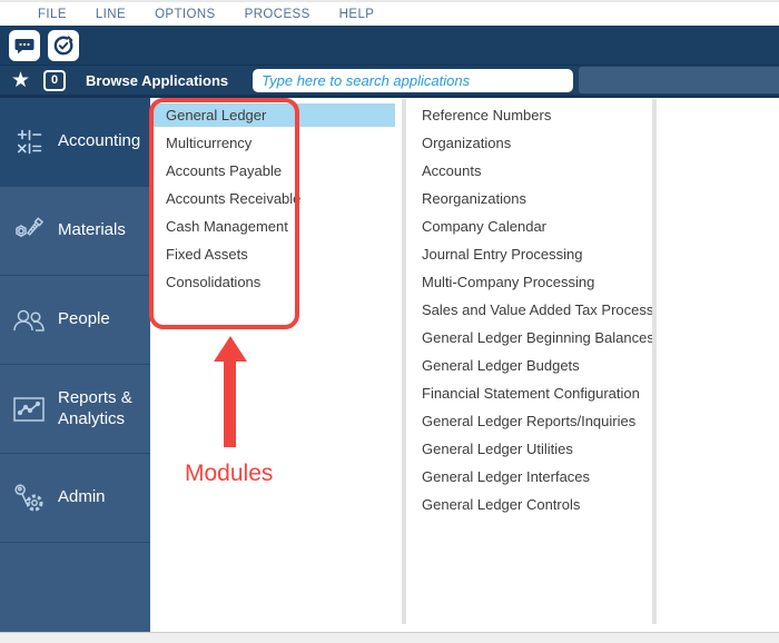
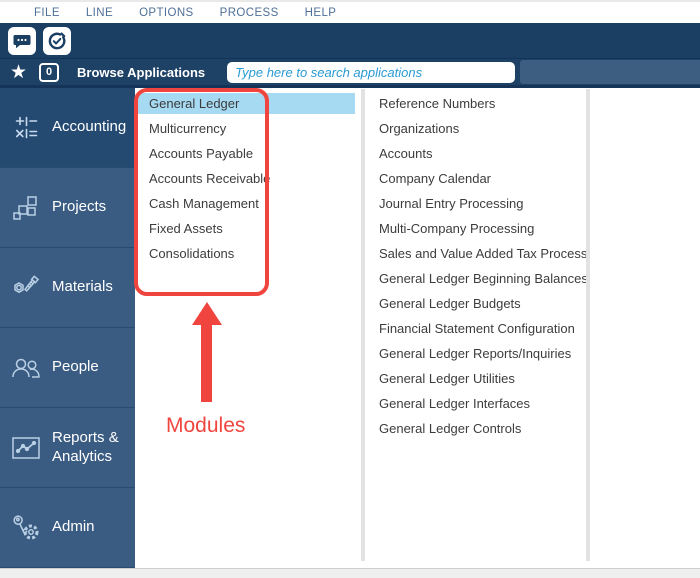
  FILE
  LINE
  OPTIONS
  PROCESS
  HELP
  ★
  0
  Browse Applications
  Type here to search applications
  Accounting
+ Projects
  Materials
  People
  Reports & Analytics
  Admin
  General Ledger
  Multicurrency
  Accounts Payable
  Accounts Receivable
  Cash Management
  Fixed Assets
  Consolidations
  Reference Numbers
  Organizations
  Accounts
- Reorganizations
  Company Calendar
  Journal Entry Processing
  Multi-Company Processing
  Sales and Value Added Tax Process
  General Ledger Beginning Balances
  General Ledger Budgets
  Financial Statement Configuration
  General Ledger Reports/Inquiries
  General Ledger Utilities
  General Ledger Interfaces
  General Ledger Controls
  Modules
